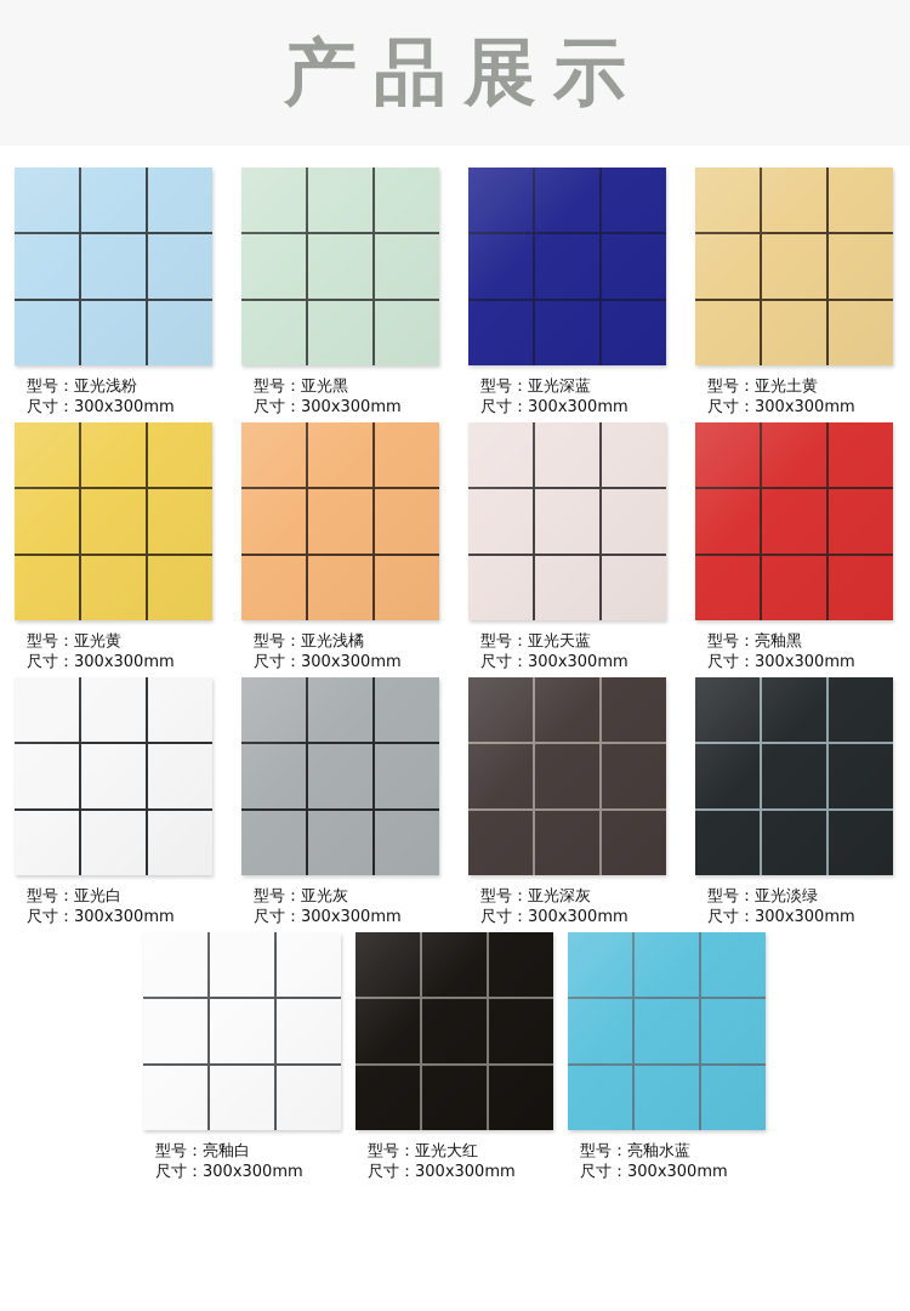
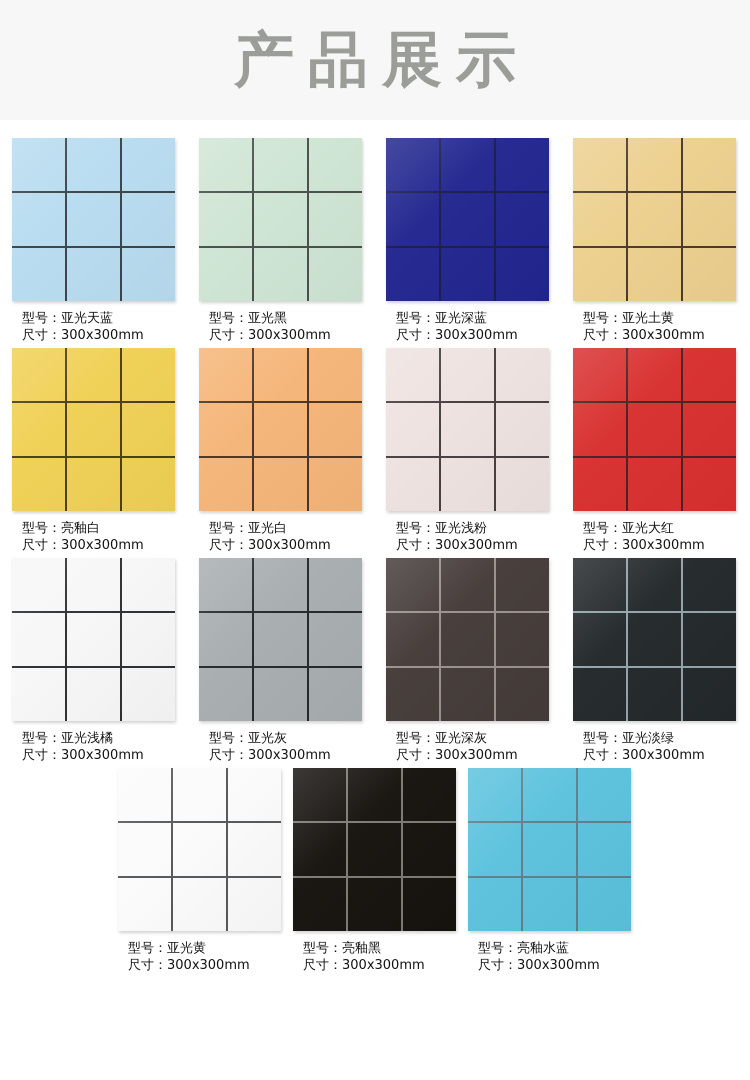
  产品展示
- 型号：亚光浅粉
+ 型号：亚光天蓝
  尺寸：300x300mm
  型号：亚光黑
  尺寸：300x300mm
  型号：亚光深蓝
  尺寸：300x300mm
  型号：亚光土黄
  尺寸：300x300mm
- 型号：亚光黄
+ 型号：亮釉白
  尺寸：300x300mm
- 型号：亚光浅橘
+ 型号：亚光白
  尺寸：300x300mm
- 型号：亚光天蓝
+ 型号：亚光浅粉
  尺寸：300x300mm
- 型号：亮釉黑
+ 型号：亚光大红
  尺寸：300x300mm
- 型号：亚光白
+ 型号：亚光浅橘
  尺寸：300x300mm
  型号：亚光灰
  尺寸：300x300mm
  型号：亚光深灰
  尺寸：300x300mm
  型号：亚光淡绿
  尺寸：300x300mm
- 型号：亮釉白
+ 型号：亚光黄
  尺寸：300x300mm
- 型号：亚光大红
+ 型号：亮釉黑
  尺寸：300x300mm
  型号：亮釉水蓝
  尺寸：300x300mm
